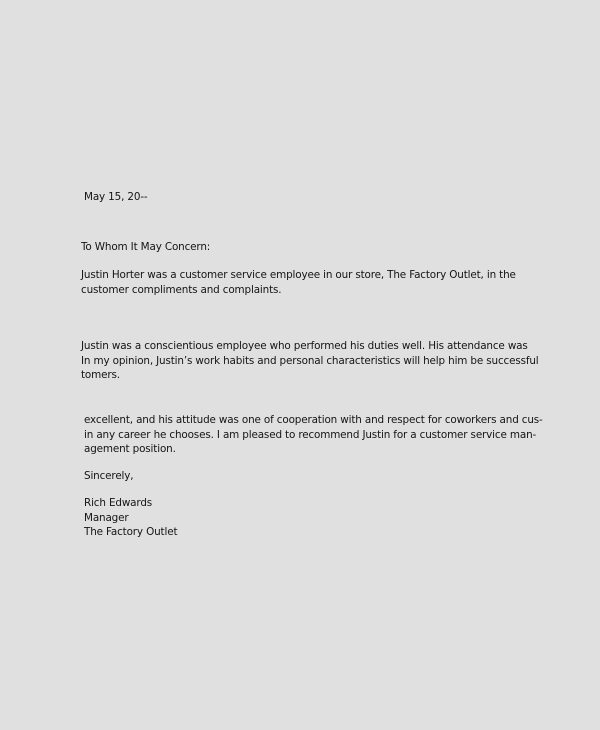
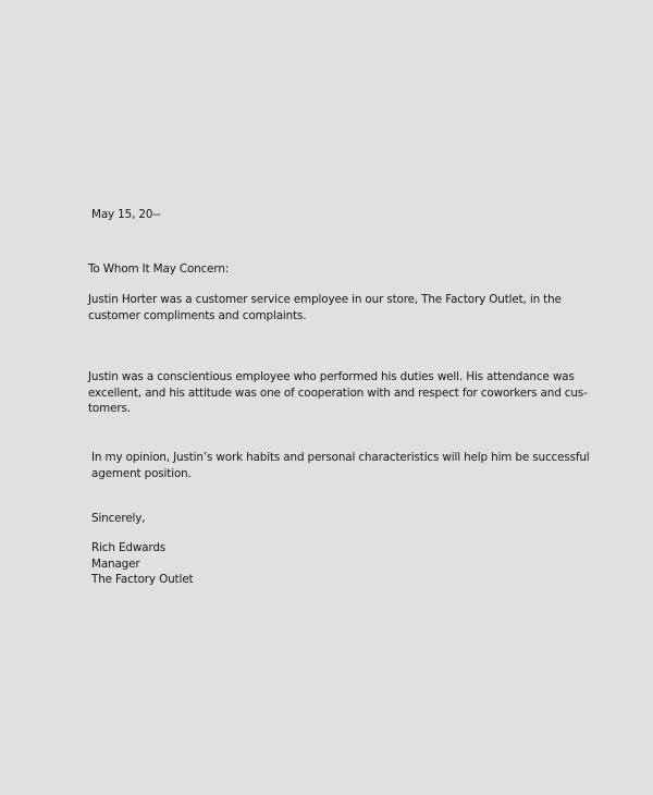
  May 15, 20--
  To Whom It May Concern:
  Justin Horter was a customer service employee in our store, The Factory Outlet, in the
  customer compliments and complaints.
  Justin was a conscientious employee who performed his duties well. His attendance was
- In my opinion, Justin’s work habits and personal characteristics will help him be successful
+ excellent, and his attitude was one of cooperation with and respect for coworkers and cus-
  tomers.
- excellent, and his attitude was one of cooperation with and respect for coworkers and cus-
+ In my opinion, Justin’s work habits and personal characteristics will help him be successful
- in any career he chooses. I am pleased to recommend Justin for a customer service man-
  agement position.
  Sincerely,
  Rich Edwards
  Manager
  The Factory Outlet
